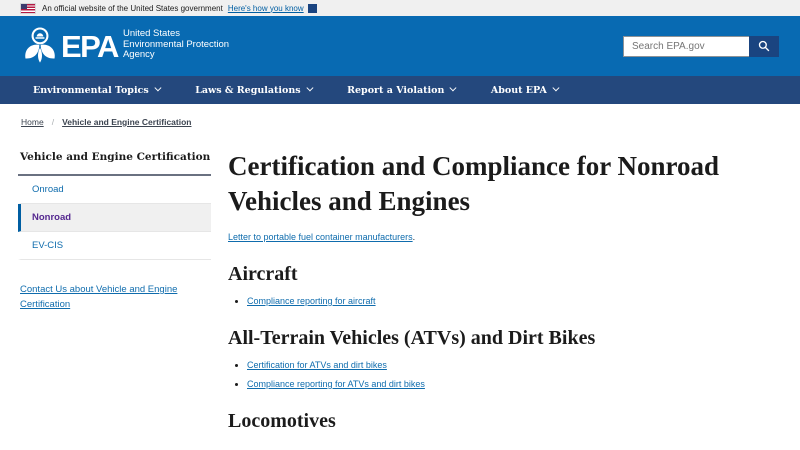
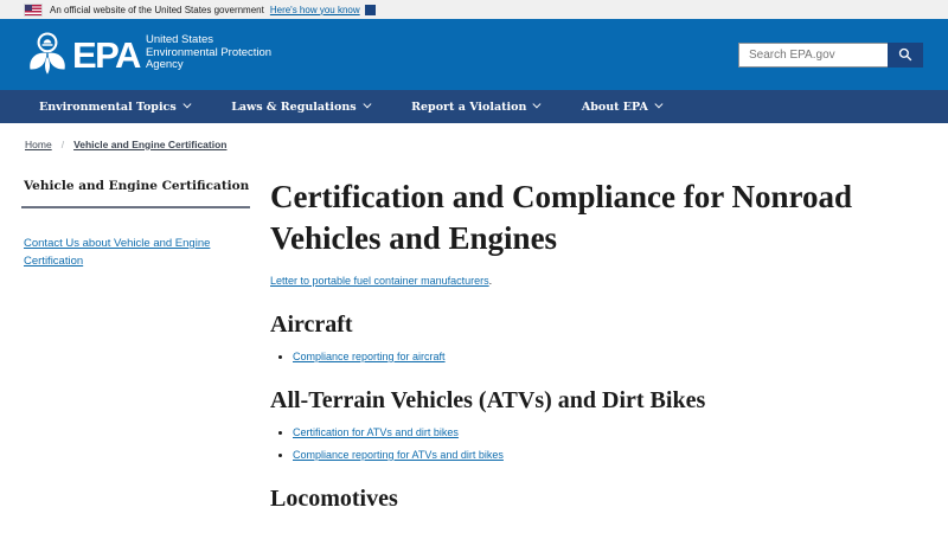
  An official website of the United States government
  Here's how you know
  EPA
  United States
  Environmental Protection
  Agency
  Search EPA.gov
  Environmental Topics
  Laws & Regulations
  Report a Violation
  About EPA
  Home
  /
  Vehicle and Engine Certification
  Vehicle and Engine Certification
- Onroad
- Nonroad
- EV-CIS
  Contact Us about Vehicle and Engine Certification
  Certification and Compliance for Nonroad Vehicles and Engines
  Letter to portable fuel container manufacturers.
  Aircraft
  Compliance reporting for aircraft
  All-Terrain Vehicles (ATVs) and Dirt Bikes
  Certification for ATVs and dirt bikes
  Compliance reporting for ATVs and dirt bikes
  Locomotives
